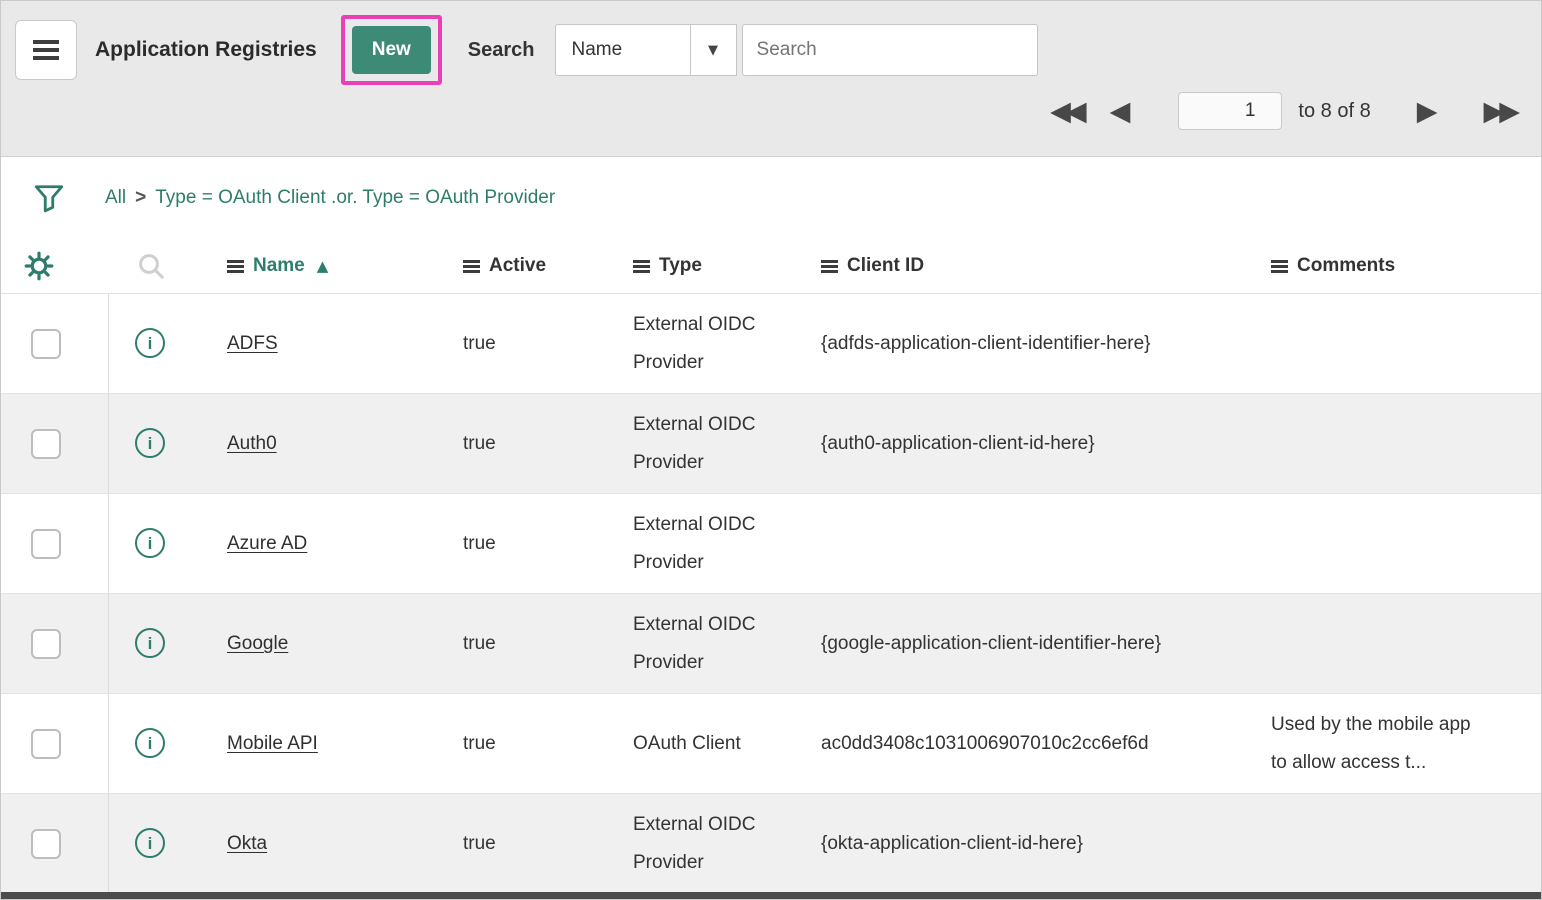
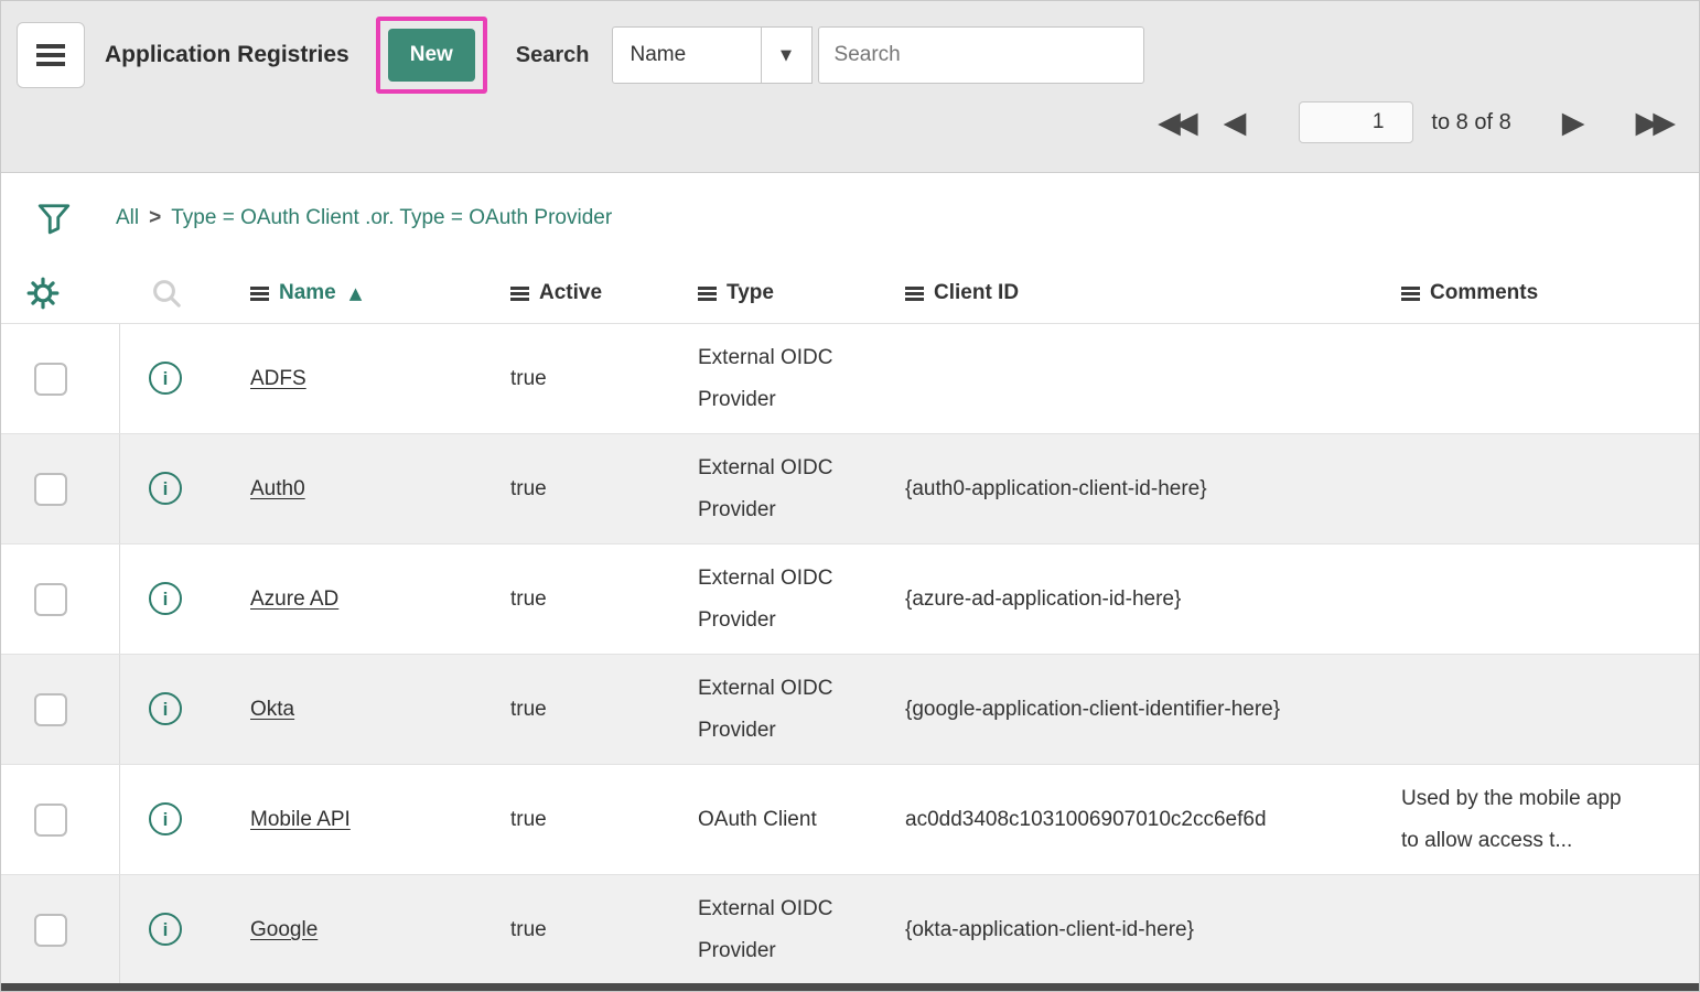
  Application Registries
  New
  Search
  Name
  ▼
  Search
  ◀◀
  ◀
  1
  to 8 of 8
  ▶
  ▶▶
  All
  >
  Type = OAuth Client .or. Type = OAuth Provider
  Name
  ▲
  Active
  Type
  Client ID
  Comments
  ADFS
  true
  External OIDC Provider
- {adfds-application-client-identifier-here}
  Auth0
  true
  External OIDC Provider
  {auth0-application-client-id-here}
  Azure AD
  true
  External OIDC Provider
+ {azure-ad-application-id-here}
- Google
+ Okta
  true
  External OIDC Provider
  {google-application-client-identifier-here}
  Mobile API
  true
  OAuth Client
  ac0dd3408c1031006907010c2cc6ef6d
  Used by the mobile app to allow access t...
- Okta
+ Google
  true
  External OIDC Provider
  {okta-application-client-id-here}
